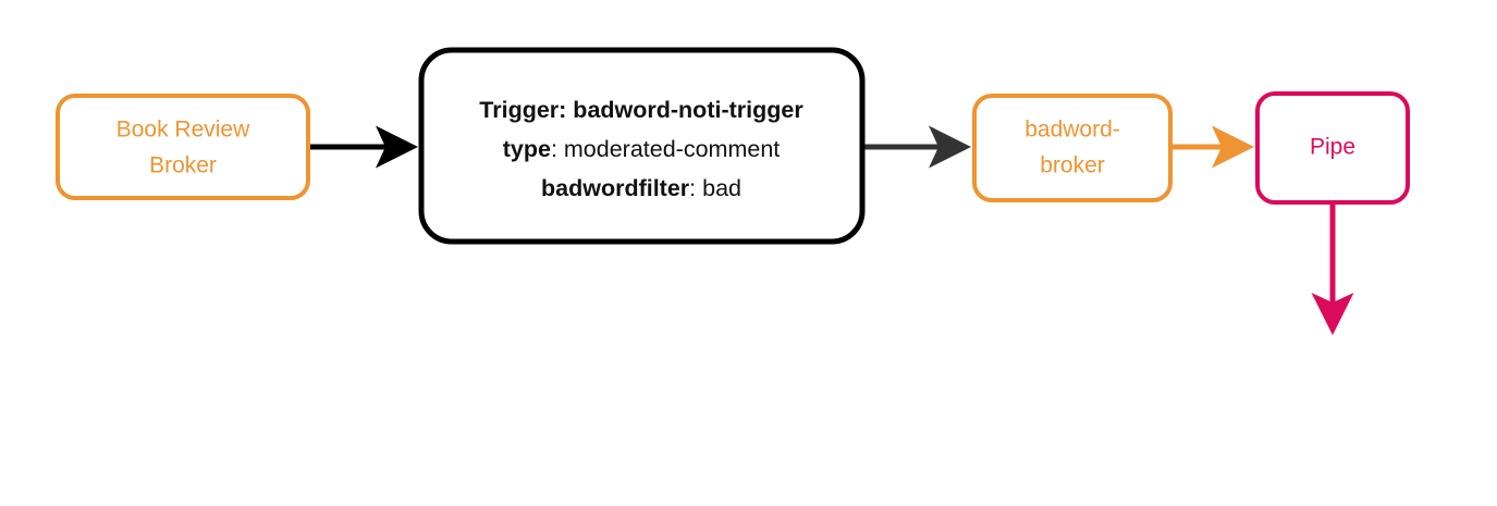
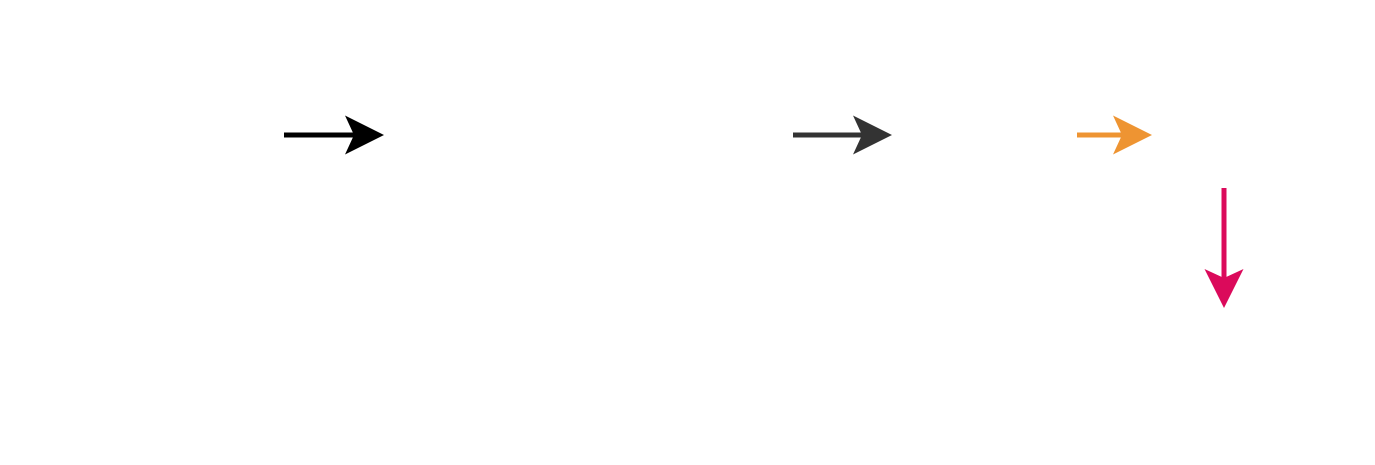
- Book Review
- Broker
- Trigger: badword-noti-trigger
- type: moderated-comment
- badwordfilter: bad
- badword-
- broker
- Pipe
